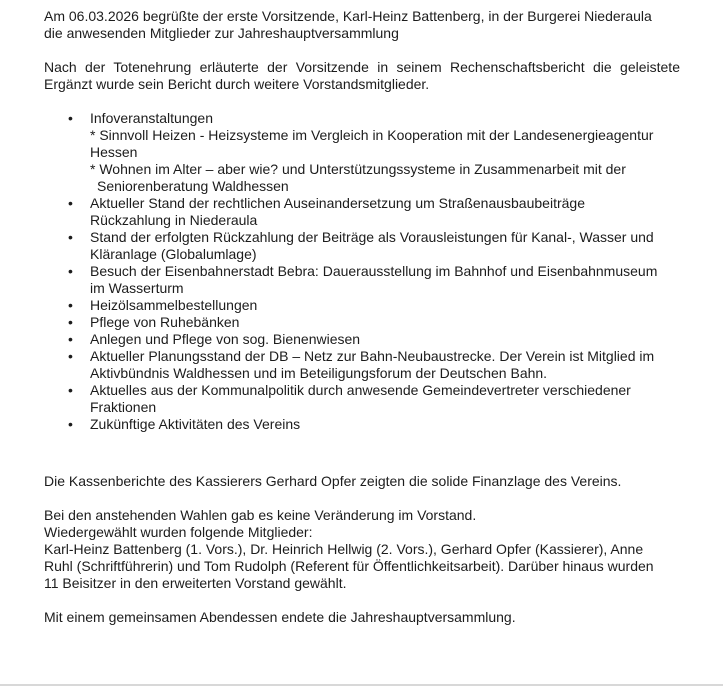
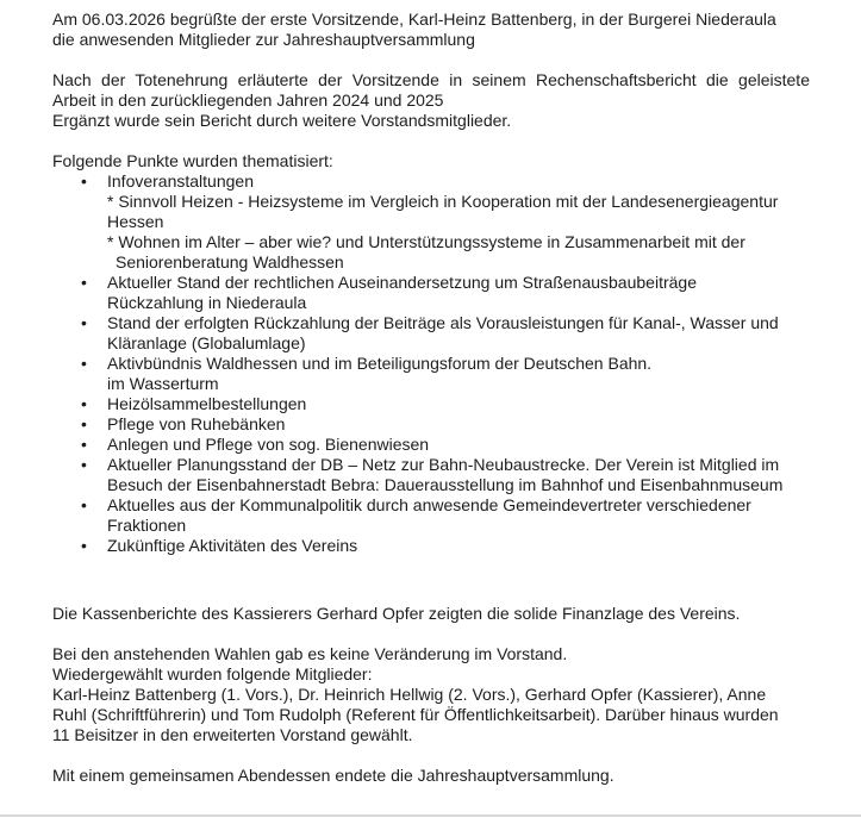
  Am 06.03.2026 begrüßte der erste Vorsitzende, Karl-Heinz Battenberg, in der Burgerei Niederaula
  die anwesenden Mitglieder zur Jahreshauptversammlung
  Nach der Totenehrung erläuterte der Vorsitzende in seinem Rechenschaftsbericht die geleistete
+ Arbeit in den zurückliegenden Jahren 2024 und 2025
  Ergänzt wurde sein Bericht durch weitere Vorstandsmitglieder.
+ Folgende Punkte wurden thematisiert:
  •
  Infoveranstaltungen
  * Sinnvoll Heizen - Heizsysteme im Vergleich in Kooperation mit der Landesenergieagentur
  Hessen
  * Wohnen im Alter – aber wie? und Unterstützungssysteme in Zusammenarbeit mit der
  Seniorenberatung Waldhessen
  •
  Aktueller Stand der rechtlichen Auseinandersetzung um Straßenausbaubeiträge
  Rückzahlung in Niederaula
  •
  Stand der erfolgten Rückzahlung der Beiträge als Vorausleistungen für Kanal-, Wasser und
  Kläranlage (Globalumlage)
  •
- Besuch der Eisenbahnerstadt Bebra: Dauerausstellung im Bahnhof und Eisenbahnmuseum
+ Aktivbündnis Waldhessen und im Beteiligungsforum der Deutschen Bahn.
  im Wasserturm
  •
  Heizölsammelbestellungen
  •
  Pflege von Ruhebänken
  •
  Anlegen und Pflege von sog. Bienenwiesen
  •
  Aktueller Planungsstand der DB – Netz zur Bahn-Neubaustrecke. Der Verein ist Mitglied im
- Aktivbündnis Waldhessen und im Beteiligungsforum der Deutschen Bahn.
+ Besuch der Eisenbahnerstadt Bebra: Dauerausstellung im Bahnhof und Eisenbahnmuseum
  •
  Aktuelles aus der Kommunalpolitik durch anwesende Gemeindevertreter verschiedener
  Fraktionen
  •
  Zukünftige Aktivitäten des Vereins
  Die Kassenberichte des Kassierers Gerhard Opfer zeigten die solide Finanzlage des Vereins.
  Bei den anstehenden Wahlen gab es keine Veränderung im Vorstand.
  Wiedergewählt wurden folgende Mitglieder:
  Karl-Heinz Battenberg (1. Vors.), Dr. Heinrich Hellwig (2. Vors.), Gerhard Opfer (Kassierer), Anne
  Ruhl (Schriftführerin) und Tom Rudolph (Referent für Öffentlichkeitsarbeit). Darüber hinaus wurden
  11 Beisitzer in den erweiterten Vorstand gewählt.
  Mit einem gemeinsamen Abendessen endete die Jahreshauptversammlung.
